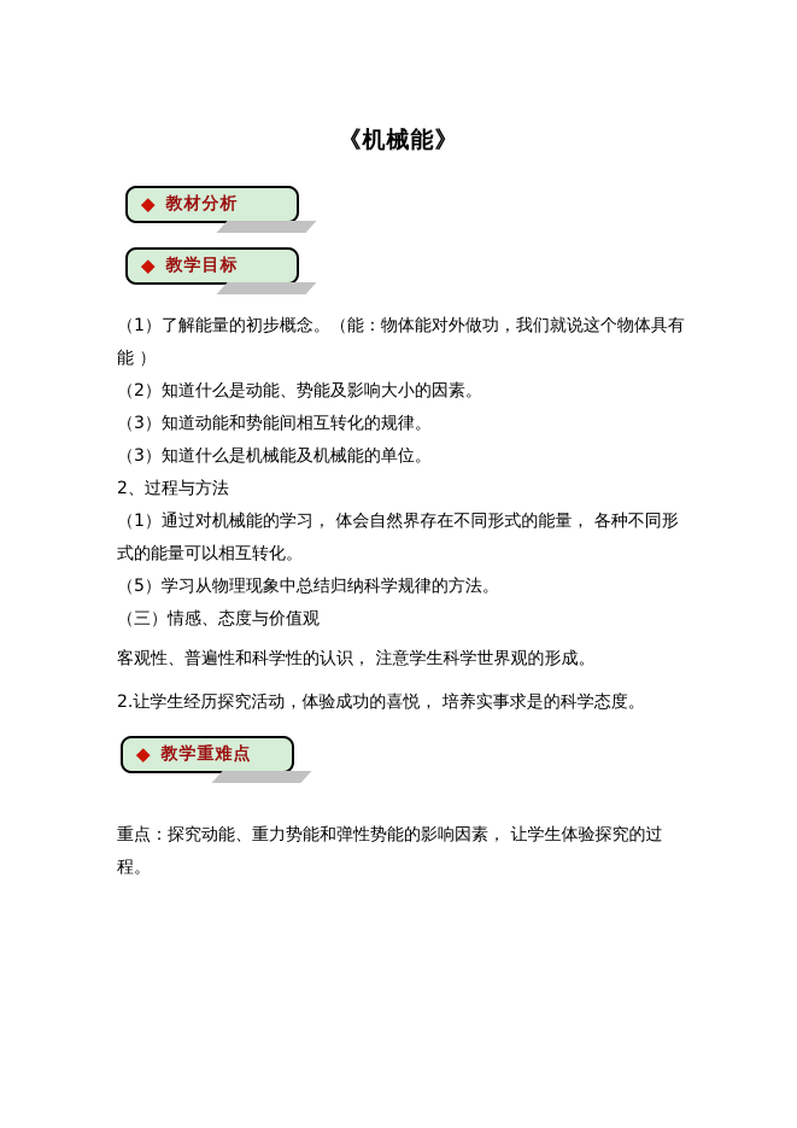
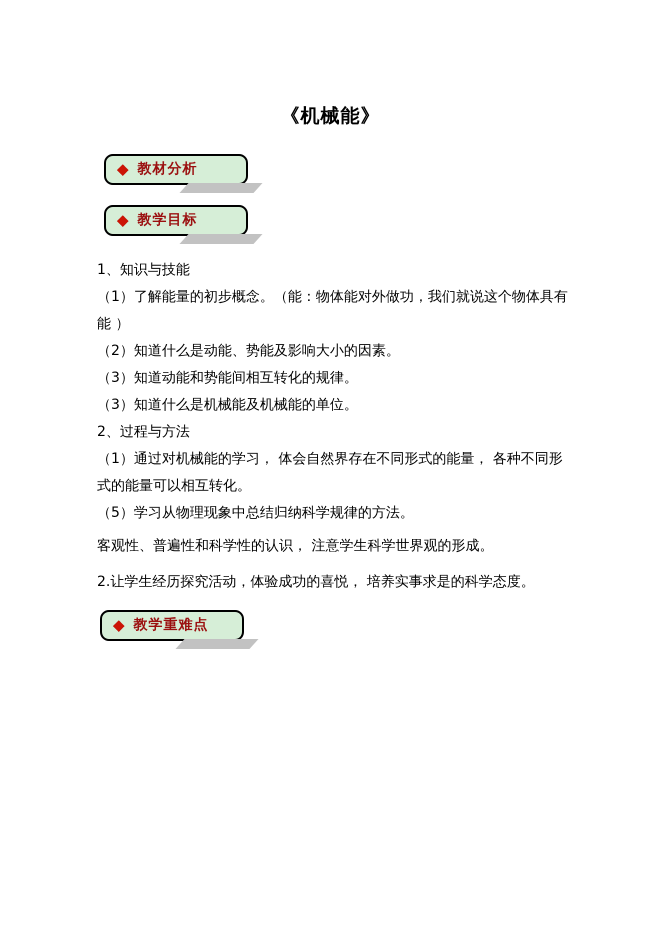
  《机械能》
  ◆
  教材分析
  ◆
  教学目标
+ 1、知识与技能
  （1）了解能量的初步概念。（能：物体能对外做功，我们就说这个物体具有能 ）
  （2）知道什么是动能、势能及影响大小的因素。
  （3）知道动能和势能间相互转化的规律。
  （3）知道什么是机械能及机械能的单位。
  2、过程与方法
  （1）通过对机械能的学习， 体会自然界存在不同形式的能量， 各种不同形式的能量可以相互转化。
  （5）学习从物理现象中总结归纳科学规律的方法。
- （三）情感、态度与价值观
  客观性、普遍性和科学性的认识， 注意学生科学世界观的形成。
  2.让学生经历探究活动，体验成功的喜悦， 培养实事求是的科学态度。
  ◆
  教学重难点
- 重点：探究动能、重力势能和弹性势能的影响因素， 让学生体验探究的过程。
